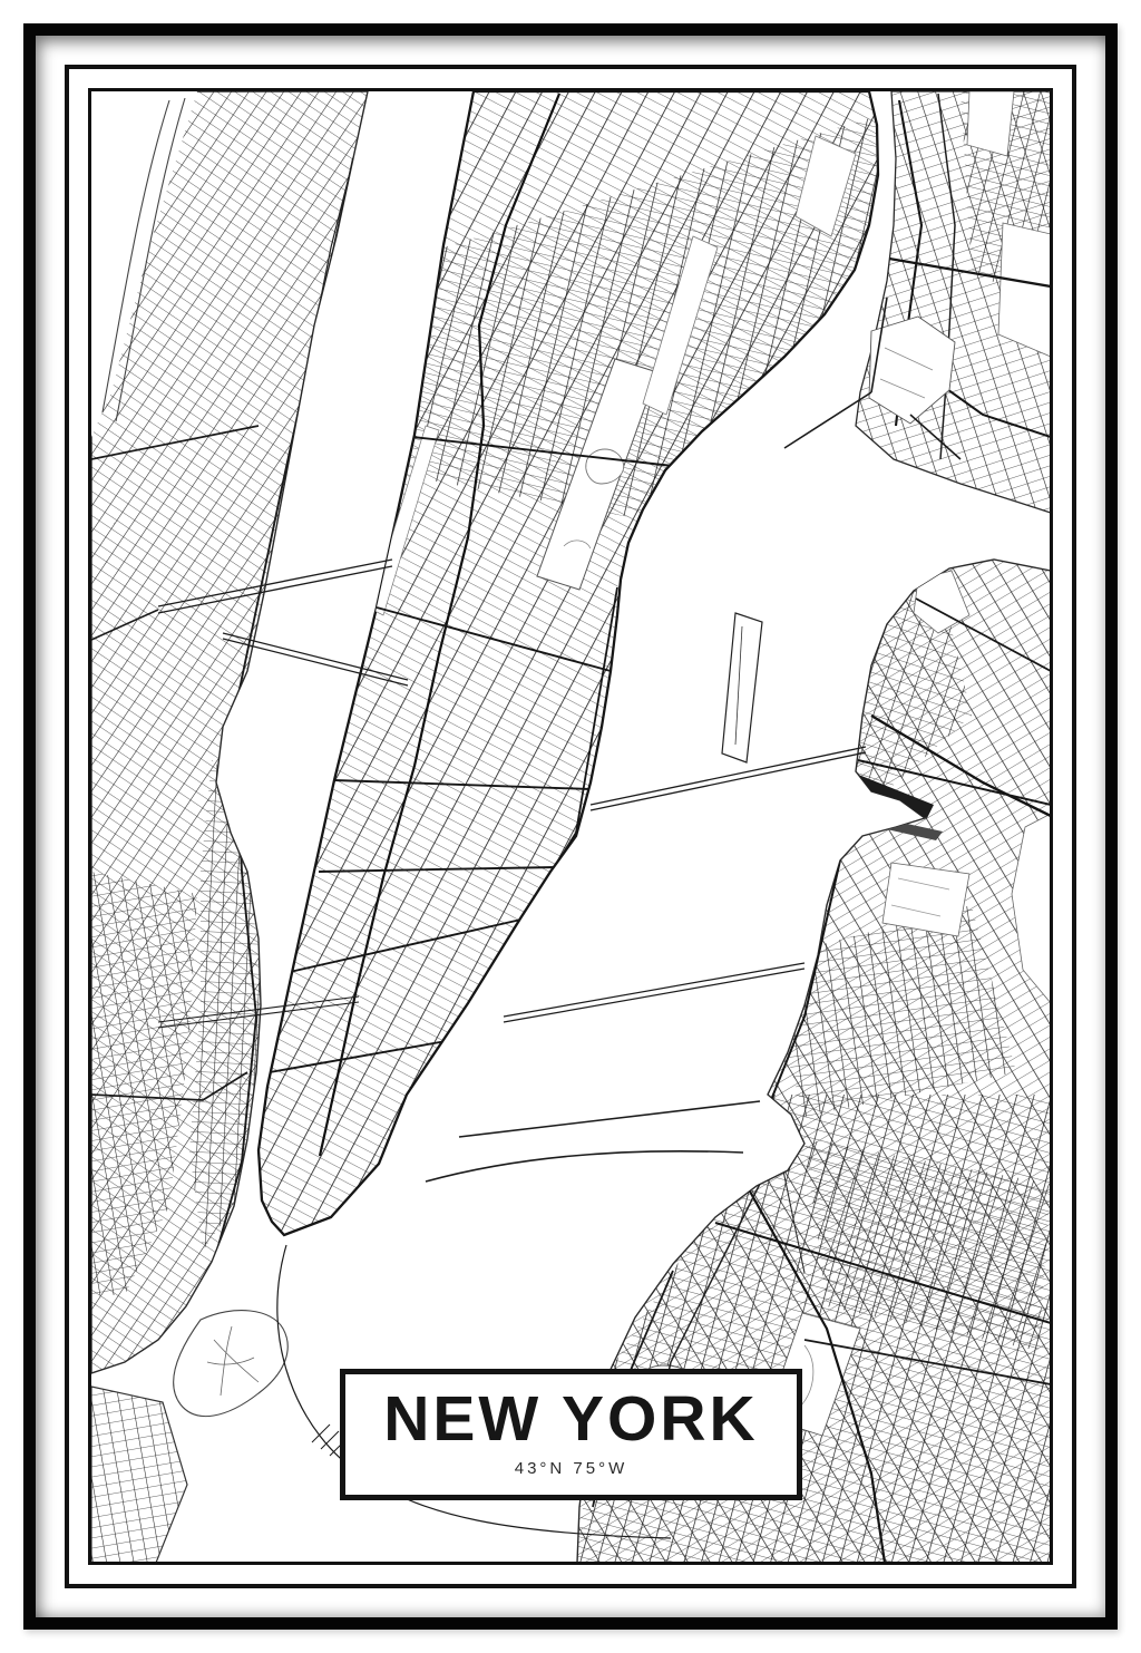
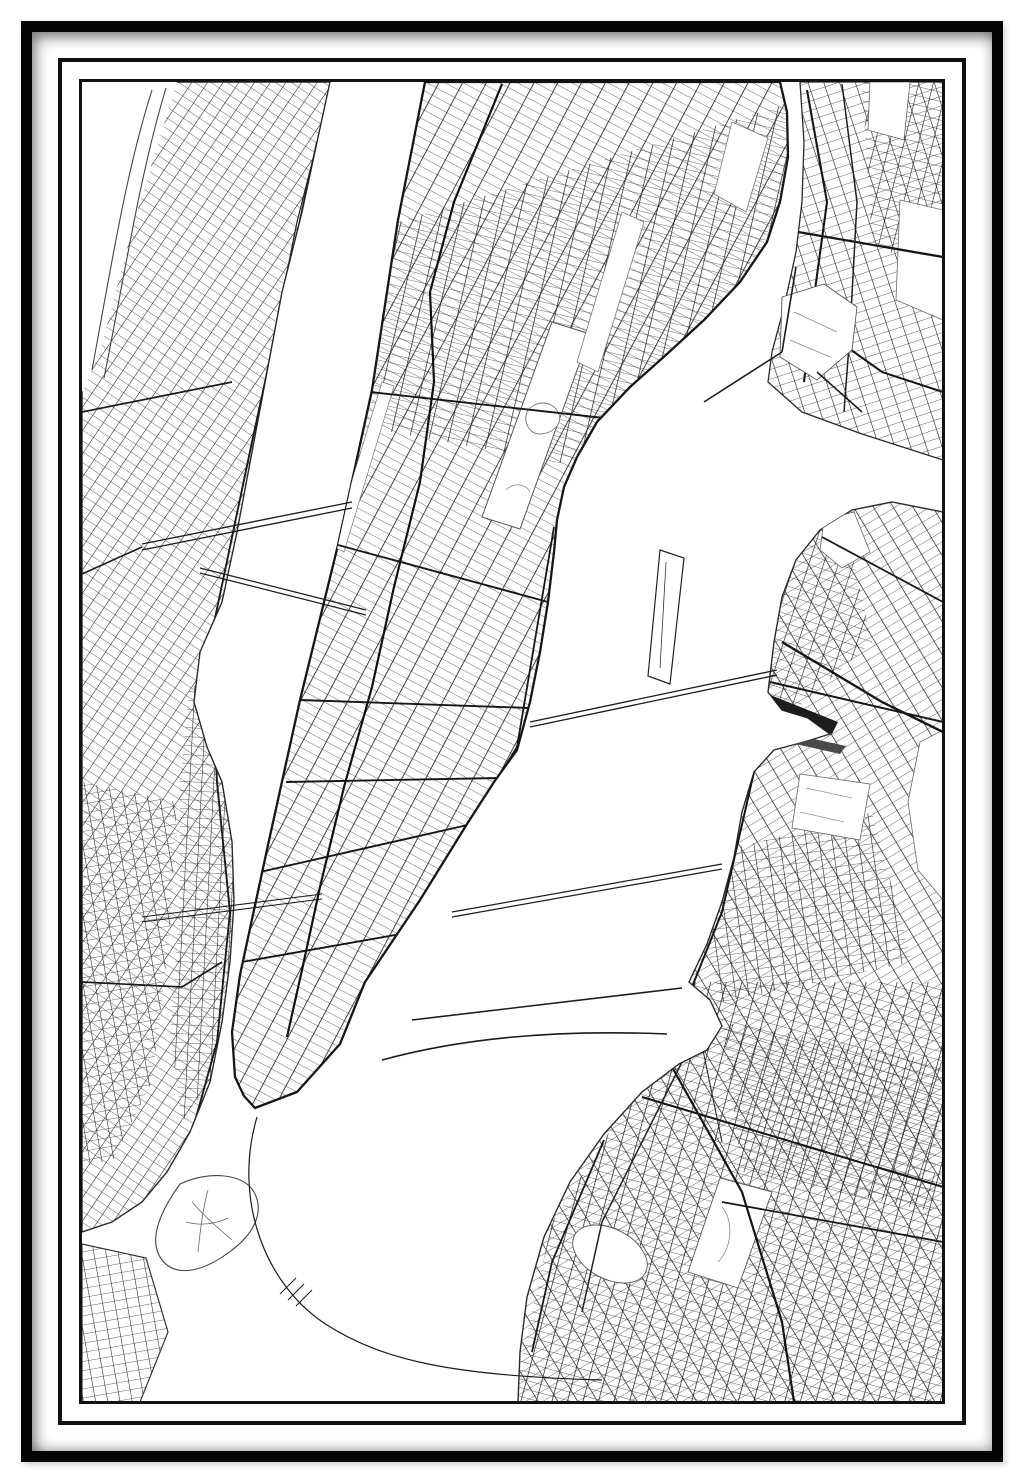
- NEW YORK
- 43°N 75°W
